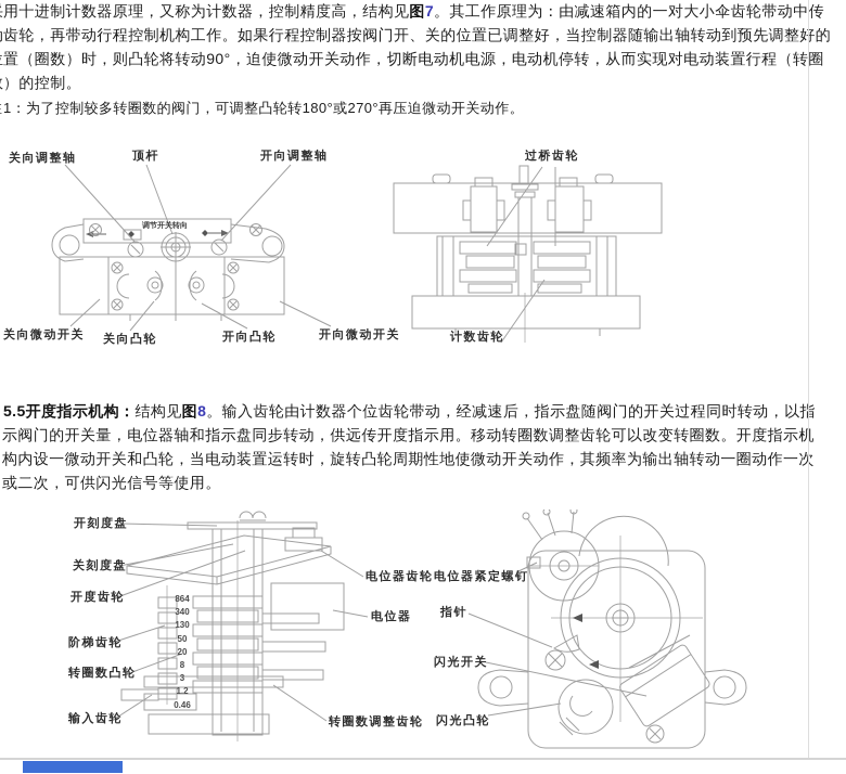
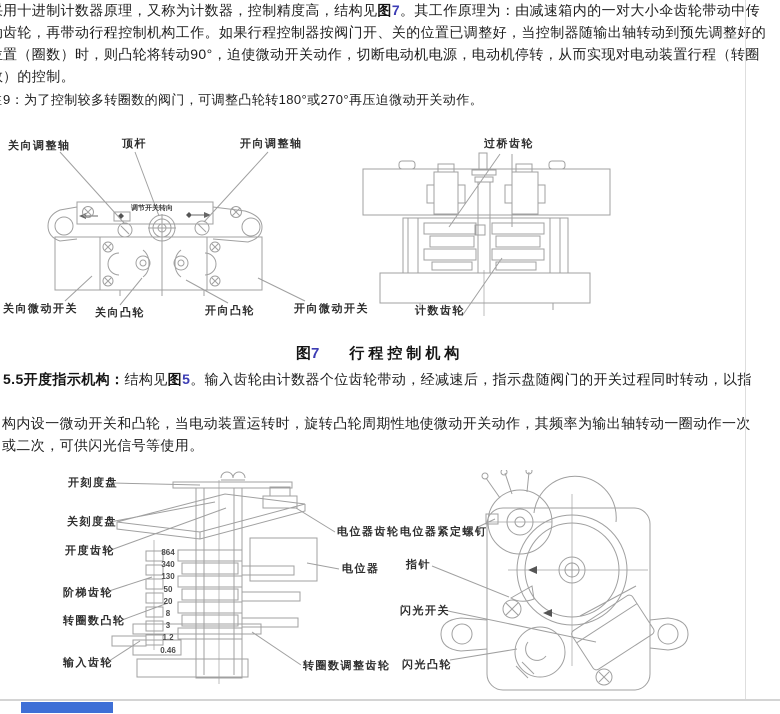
  用十进制计数器原理，又称为计数器，控制精度高，结构见图7。其工作原理为：由减速箱内的一对大小伞齿轮带动中传
  齿轮，再带动行程控制机构工作。如果行程控制器按阀门开、关的位置已调整好，当控制器随输出轴转动到预先调整的
  置（圈数）时，则凸轮将转动90°，迫使微动开关动作，切断电动机电源，电动机停转，从而实现对电动装置行程（转圈
  ）的控制。
- 1：为了控制较多转圈数的阀门，可调整凸轮转180°或270°再压迫微动开关动作。
+ 9：为了控制较多转圈数的阀门，可调整凸轮转180°或270°再压迫微动开关动作。
  关向调整轴
  顶杆
  开向调整轴
  过桥齿轮
  关向微动开关
  关向凸轮
  开向凸轮
  开向微动开关
  计数齿轮
+ 图7 行程控制机构
- 5.5开度指示机构：结构见图8。输入齿轮由计数器个位齿轮带动，经减速后，指示盘随阀门的开关过程同时转动，以
+ 5.5开度指示机构：结构见图5。输入齿轮由计数器个位齿轮带动，经减速后，指示盘随阀门的开关过程同时转动，以
- 示阀门的开关量，电位器轴和指示盘同步转动，供远传开度指示用。移动转圈数调整齿轮可以改变转圈数。开度指示机
  构内设一微动开关和凸轮，当电动装置运转时，旋转凸轮周期性地使微动开关动作，其频率为输出轴转动一圈动作一次
  或二次，可供闪光信号等使用。
  开刻度盘
  关刻度盘
  开度齿轮
  阶梯齿轮
  转圈数凸轮
  输入齿轮
  电位器齿轮
  电位器
  转圈数调整齿轮
  电位器紧定螺钉
  指针
  闪光开关
  闪光凸轮
  864
  340
  130
  50
  20
  8
  3
  1.2
  0.46
